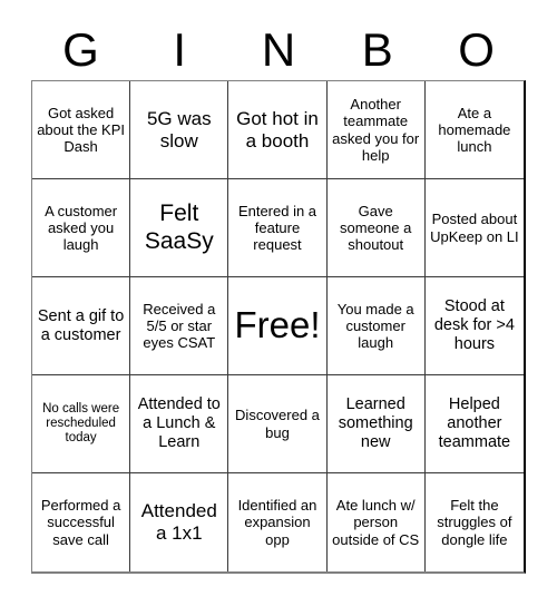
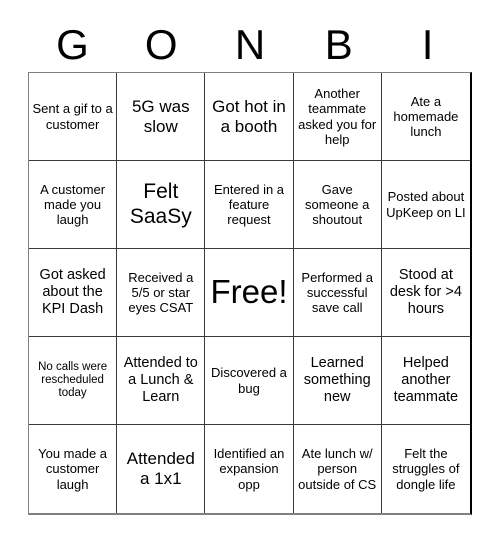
  G
- I
+ O
  N
  B
- O
+ I
- Got asked about the KPI Dash
+ Sent a gif to a customer
  5G was slow
  Got hot in a booth
  Another teammate asked you for help
  Ate a homemade lunch
- A customer asked you laugh
+ A customer made you laugh
  Felt SaaSy
  Entered in a feature request
  Gave someone a shoutout
  Posted about UpKeep on LI
- Sent a gif to a customer
+ Got asked about the KPI Dash
  Received a 5/5 or star eyes CSAT
  Free!
- You made a customer laugh
+ Performed a successful save call
  Stood at desk for >4 hours
  No calls were rescheduled today
  Attended to a Lunch & Learn
  Discovered a bug
  Learned something new
  Helped another teammate
- Performed a successful save call
+ You made a customer laugh
  Attended a 1x1
  Identified an expansion opp
  Ate lunch w/ person outside of CS
  Felt the struggles of dongle life
